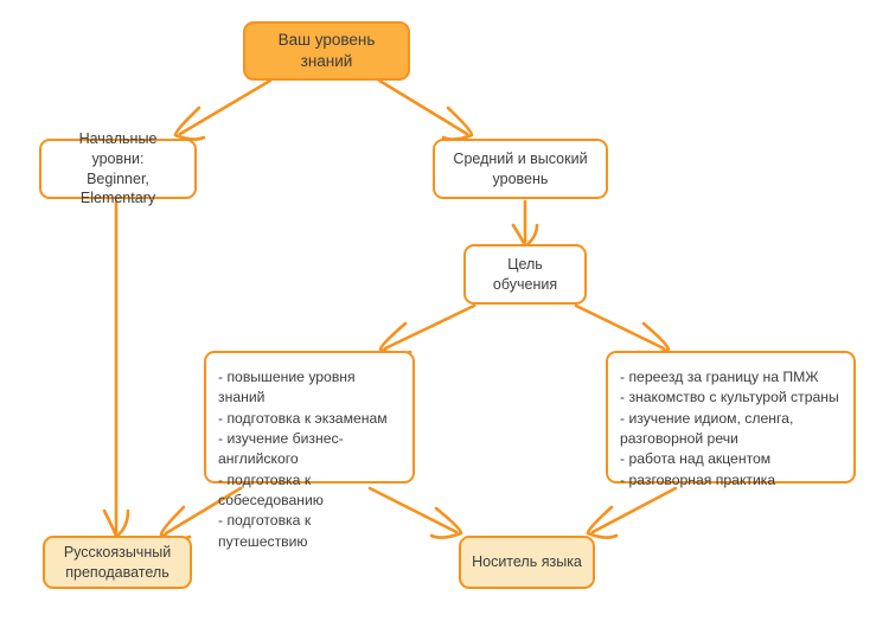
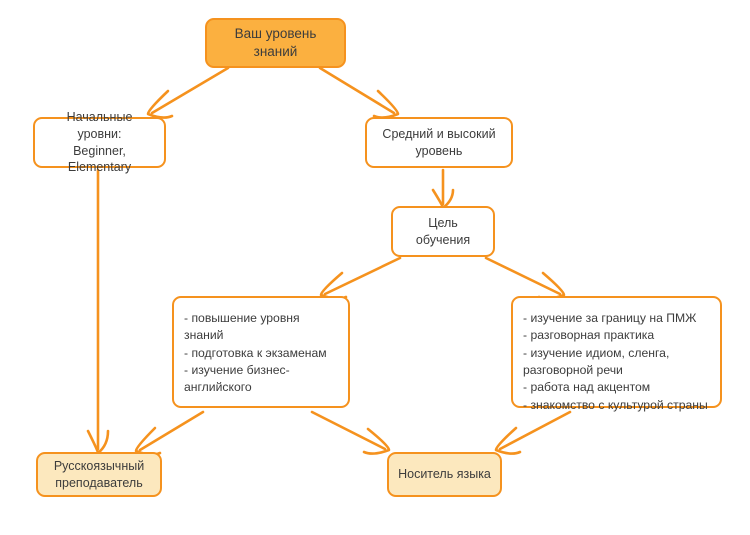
  Ваш уровень знаний
  Начальные уровни:
  Beginner, Elementary
  Средний и высокий
  уровень
  Цель обучения
  - повышение уровня знаний
  - подготовка к экзаменам
  - изучение бизнес-английского
- - подготовка к собеседованию
- - подготовка к путешествию
- - переезд за границу на ПМЖ
+ - изучение за границу на ПМЖ
- - знакомство с культурой страны
+ - разговорная практика
  - изучение идиом, сленга,
  разговорной речи
  - работа над акцентом
- - разговорная практика
+ - знакомство с культурой страны
  Русскоязычный
  преподаватель
  Носитель языка
